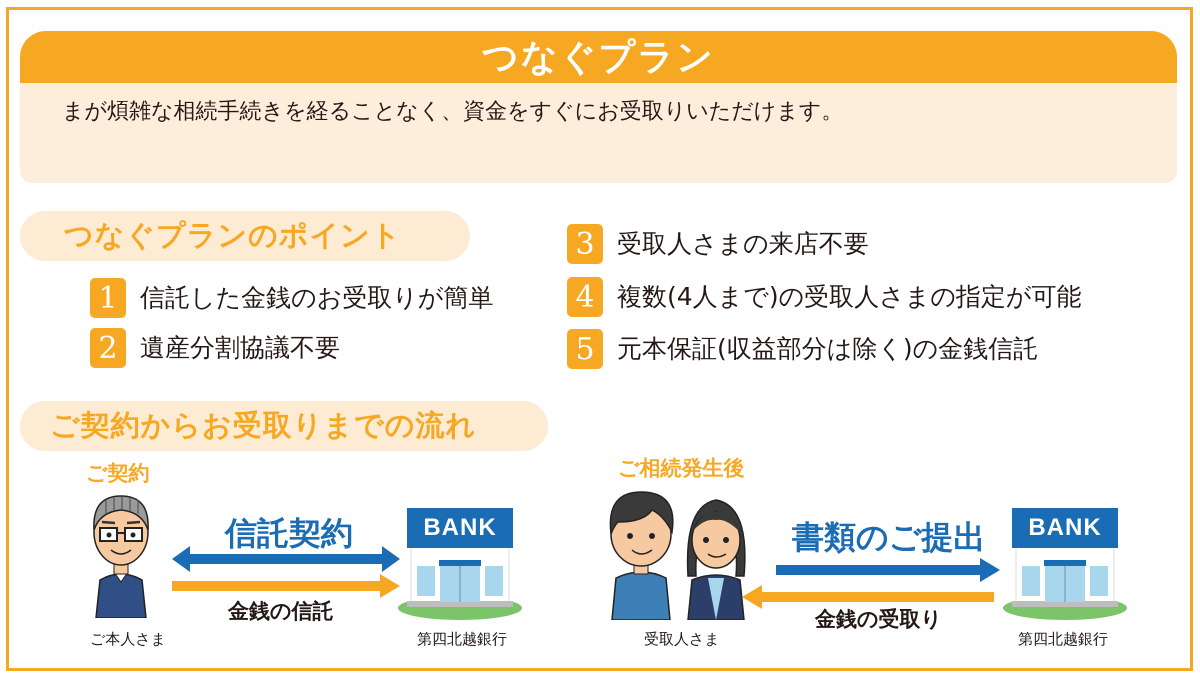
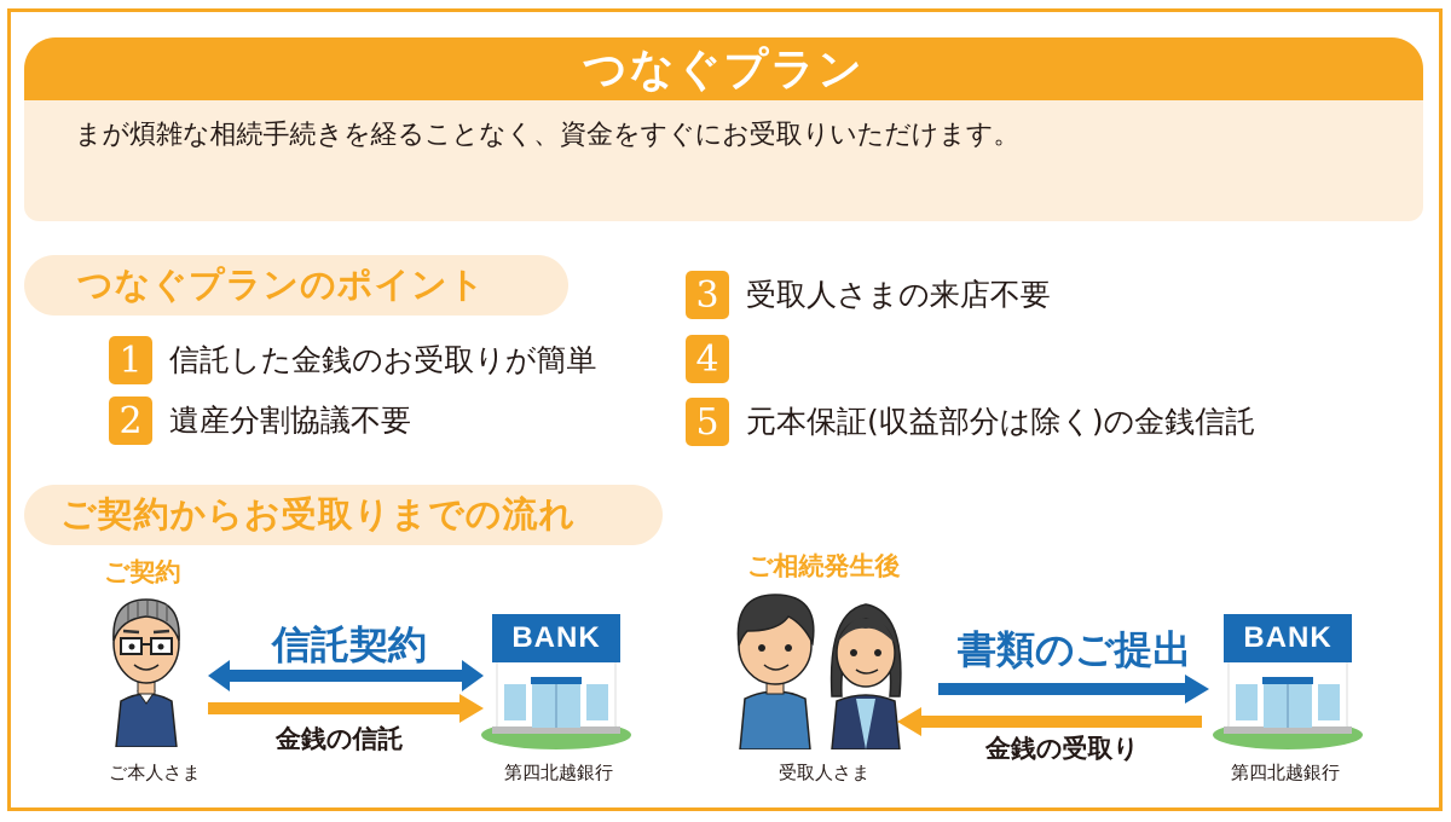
  つなぐプラン
  まが煩雑な相続手続きを経ることなく、資金をすぐにお受取りいただけます。
  つなぐプランのポイント
  1
  信託した金銭のお受取りが簡単
  2
  遺産分割協議不要
  3
  受取人さまの来店不要
  4
- 複数(4人まで)の受取人さまの指定が可能
  5
  元本保証(収益部分は除く)の金銭信託
  ご契約からお受取りまでの流れ
  ご契約
  ご本人さま
  信託契約
  金銭の信託
  BANK
  第四北越銀行
  ご相続発生後
  受取人さま
  書類のご提出
  金銭の受取り
  BANK
  第四北越銀行
